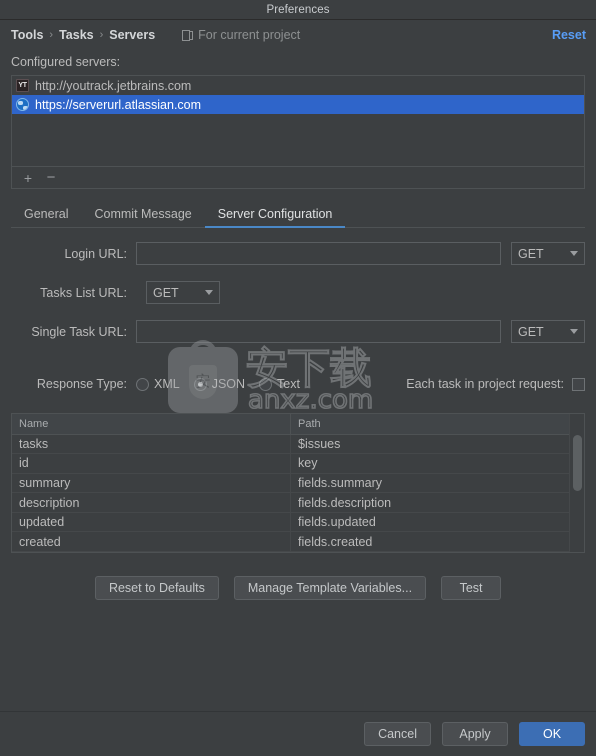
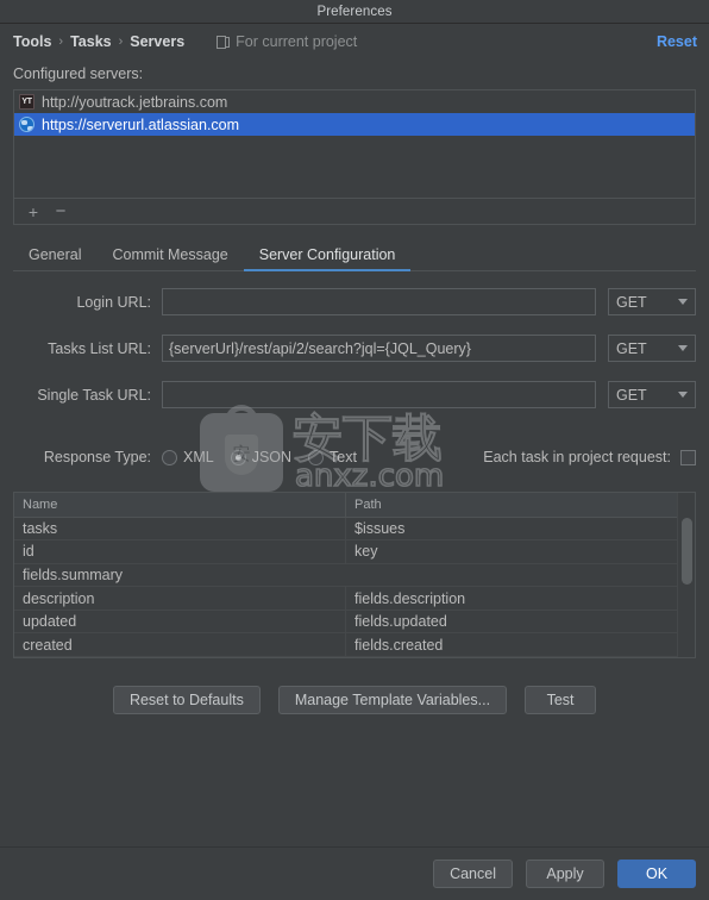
  Preferences
  Tools
  ›
  Tasks
  ›
  Servers
  For current project
  Reset
  Configured servers:
  http://youtrack.jetbrains.com
  https://serverurl.atlassian.com
  +
  −
  General
  Commit Message
  Server Configuration
  Login URL:
  GET
  Tasks List URL:
+ {serverUrl}/rest/api/2/search?jql={JQL_Query}
  GET
  Single Task URL:
  GET
  Response Type:
  XML
  JSON
  Text
  Each task in project request:
  Name
  Path
  tasks
  $issues
  id
  key
- summary
  fields.summary
  description
  fields.description
  updated
  fields.updated
  created
  fields.created
  Reset to Defaults
  Manage Template Variables...
  Test
  安
  安下载
  anxz.com
  Cancel
  Apply
  OK
